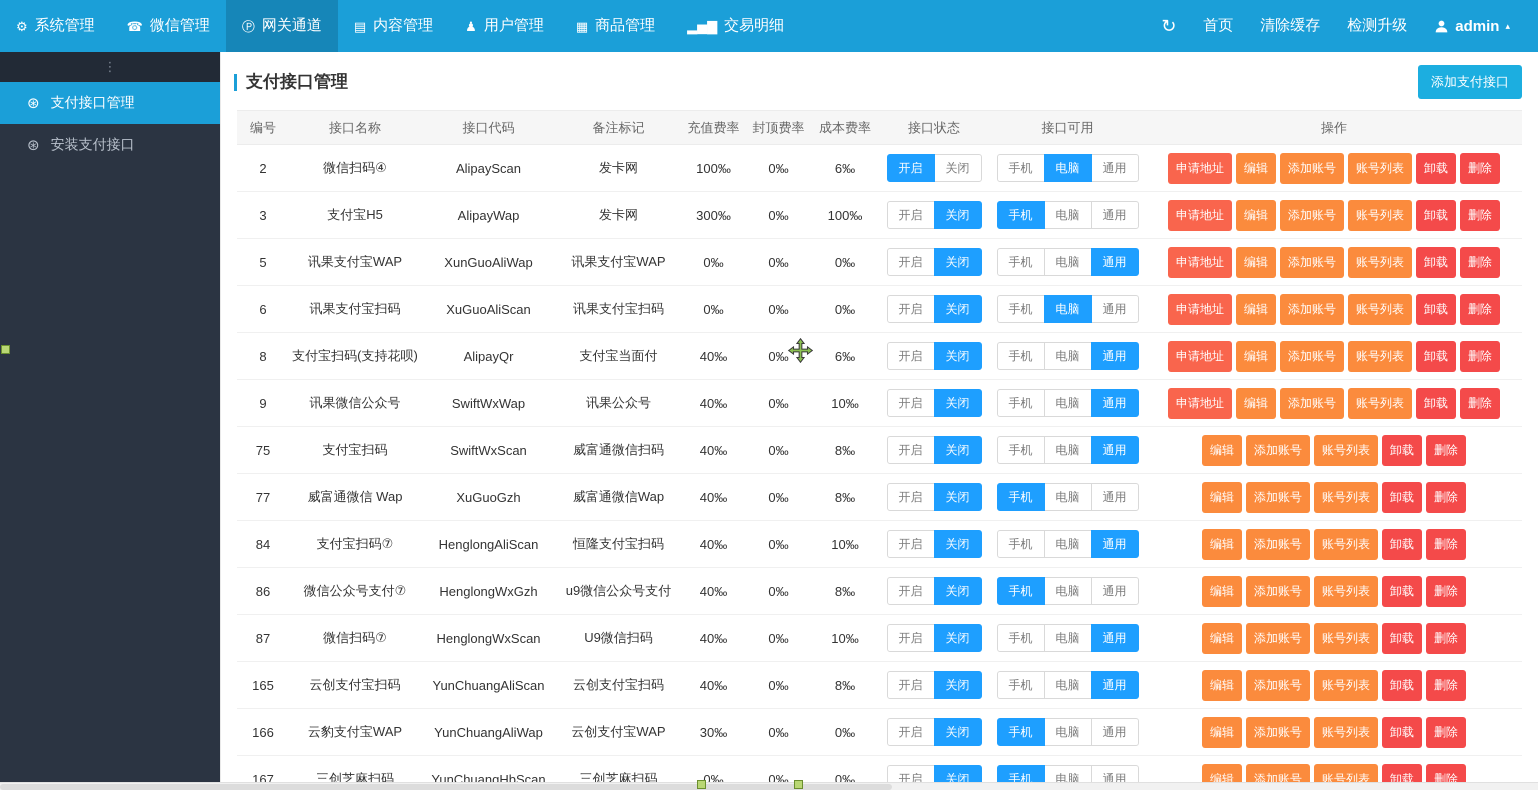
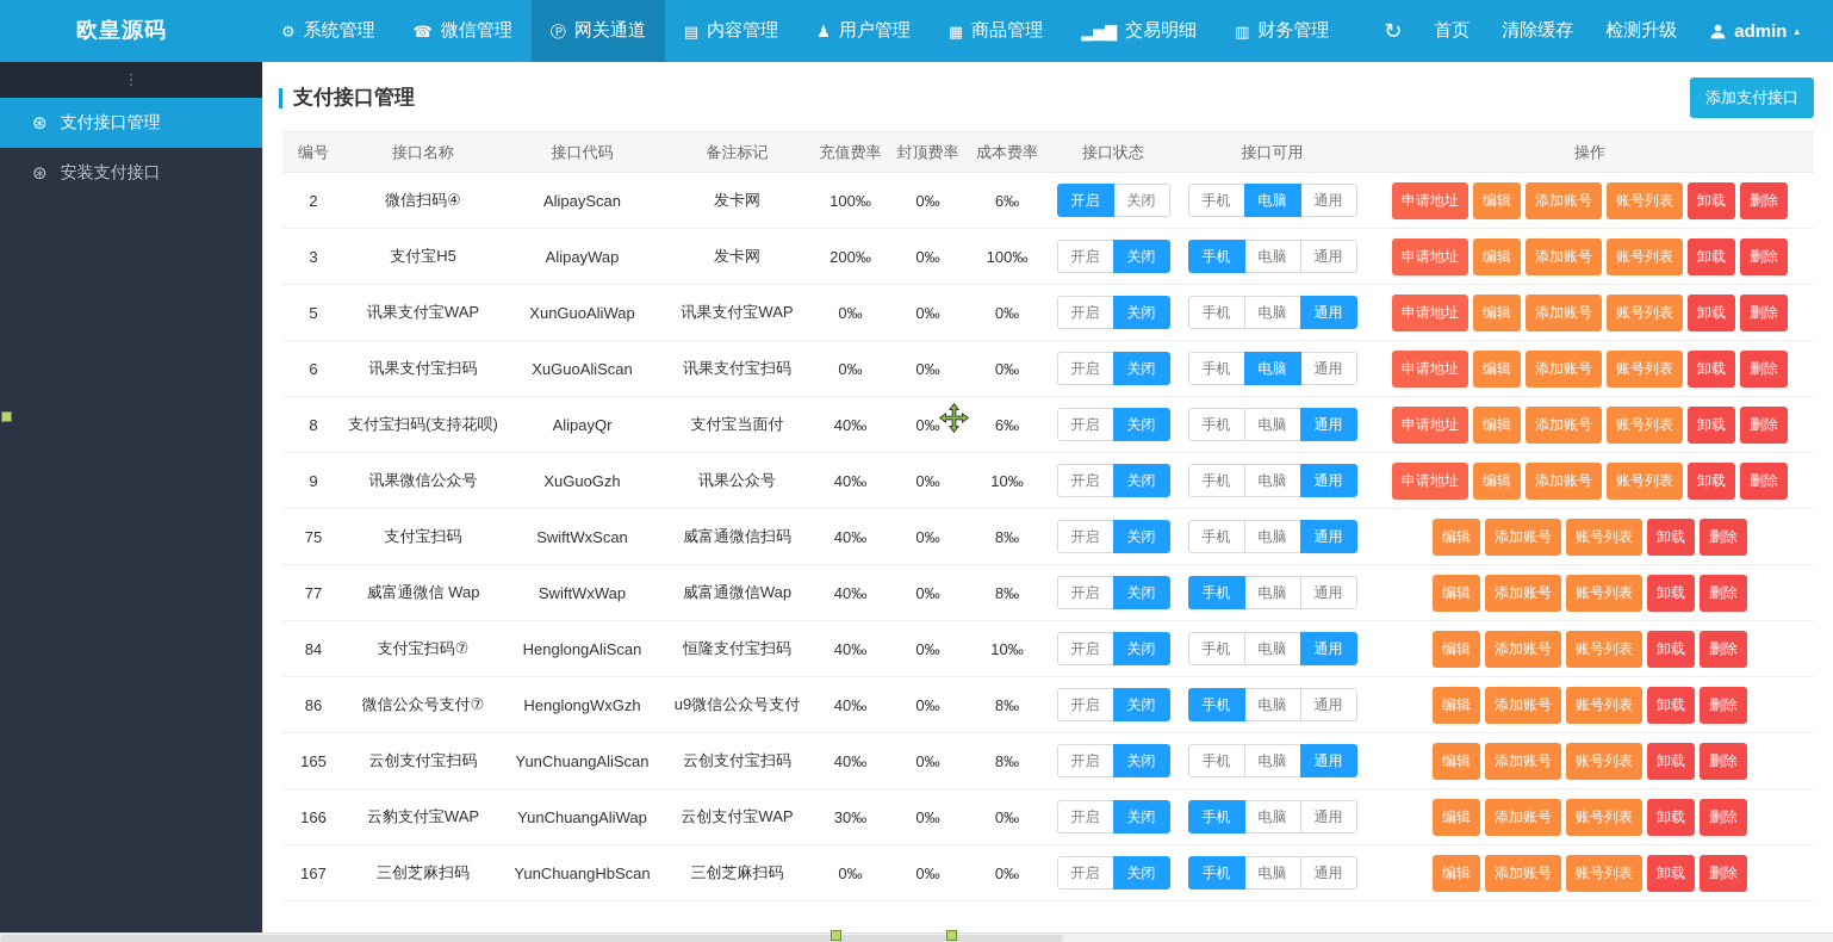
+ 欧皇源码
  ⚙
  系统管理
  ☎
  微信管理
  Ⓟ
  网关通道
  ▤
  内容管理
  ♟
  用户管理
  ▦
  商品管理
  ▂▅▇
  交易明细
+ ▥
+ 财务管理
  ↻
  首页
  清除缓存
  检测升级
  admin
  ▴
  ⋮
  ⊛
  支付接口管理
  ⊛
  安装支付接口
  支付接口管理
  添加支付接口
  编号	接口名称	接口代码	备注标记	充值费率	封顶费率	成本费率	接口状态	接口可用	操作
  2	微信扫码④	AlipayScan	发卡网	100‰	0‰	6‰	开启 关闭	手机 电脑 通用	申请地址 编辑 添加账号 账号列表 卸载 删除
- 3	支付宝H5	AlipayWap	发卡网	300‰	0‰	100‰	开启 关闭	手机 电脑 通用	申请地址 编辑 添加账号 账号列表 卸载 删除
+ 3	支付宝H5	AlipayWap	发卡网	200‰	0‰	100‰	开启 关闭	手机 电脑 通用	申请地址 编辑 添加账号 账号列表 卸载 删除
  5	讯果支付宝WAP	XunGuoAliWap	讯果支付宝WAP	0‰	0‰	0‰	开启 关闭	手机 电脑 通用	申请地址 编辑 添加账号 账号列表 卸载 删除
  6	讯果支付宝扫码	XuGuoAliScan	讯果支付宝扫码	0‰	0‰	0‰	开启 关闭	手机 电脑 通用	申请地址 编辑 添加账号 账号列表 卸载 删除
  8	支付宝扫码(支持花呗)	AlipayQr	支付宝当面付	40‰	0‰	6‰	开启 关闭	手机 电脑 通用	申请地址 编辑 添加账号 账号列表 卸载 删除
- 9	讯果微信公众号	SwiftWxWap	讯果公众号	40‰	0‰	10‰	开启 关闭	手机 电脑 通用	申请地址 编辑 添加账号 账号列表 卸载 删除
+ 9	讯果微信公众号	XuGuoGzh	讯果公众号	40‰	0‰	10‰	开启 关闭	手机 电脑 通用	申请地址 编辑 添加账号 账号列表 卸载 删除
  75	支付宝扫码	SwiftWxScan	威富通微信扫码	40‰	0‰	8‰	开启 关闭	手机 电脑 通用	编辑 添加账号 账号列表 卸载 删除
- 77	威富通微信 Wap	XuGuoGzh	威富通微信Wap	40‰	0‰	8‰	开启 关闭	手机 电脑 通用	编辑 添加账号 账号列表 卸载 删除
+ 77	威富通微信 Wap	SwiftWxWap	威富通微信Wap	40‰	0‰	8‰	开启 关闭	手机 电脑 通用	编辑 添加账号 账号列表 卸载 删除
  84	支付宝扫码⑦	HenglongAliScan	恒隆支付宝扫码	40‰	0‰	10‰	开启 关闭	手机 电脑 通用	编辑 添加账号 账号列表 卸载 删除
  86	微信公众号支付⑦	HenglongWxGzh	u9微信公众号支付	40‰	0‰	8‰	开启 关闭	手机 电脑 通用	编辑 添加账号 账号列表 卸载 删除
- 87	微信扫码⑦	HenglongWxScan	U9微信扫码	40‰	0‰	10‰	开启 关闭	手机 电脑 通用	编辑 添加账号 账号列表 卸载 删除
  165	云创支付宝扫码	YunChuangAliScan	云创支付宝扫码	40‰	0‰	8‰	开启 关闭	手机 电脑 通用	编辑 添加账号 账号列表 卸载 删除
  166	云豹支付宝WAP	YunChuangAliWap	云创支付宝WAP	30‰	0‰	0‰	开启 关闭	手机 电脑 通用	编辑 添加账号 账号列表 卸载 删除
  167	三创芝麻扫码	YunChuangHbScan	三创芝麻扫码	0‰	0‰	0‰	开启 关闭	手机 电脑 通用	编辑 添加账号 账号列表 卸载 删除
